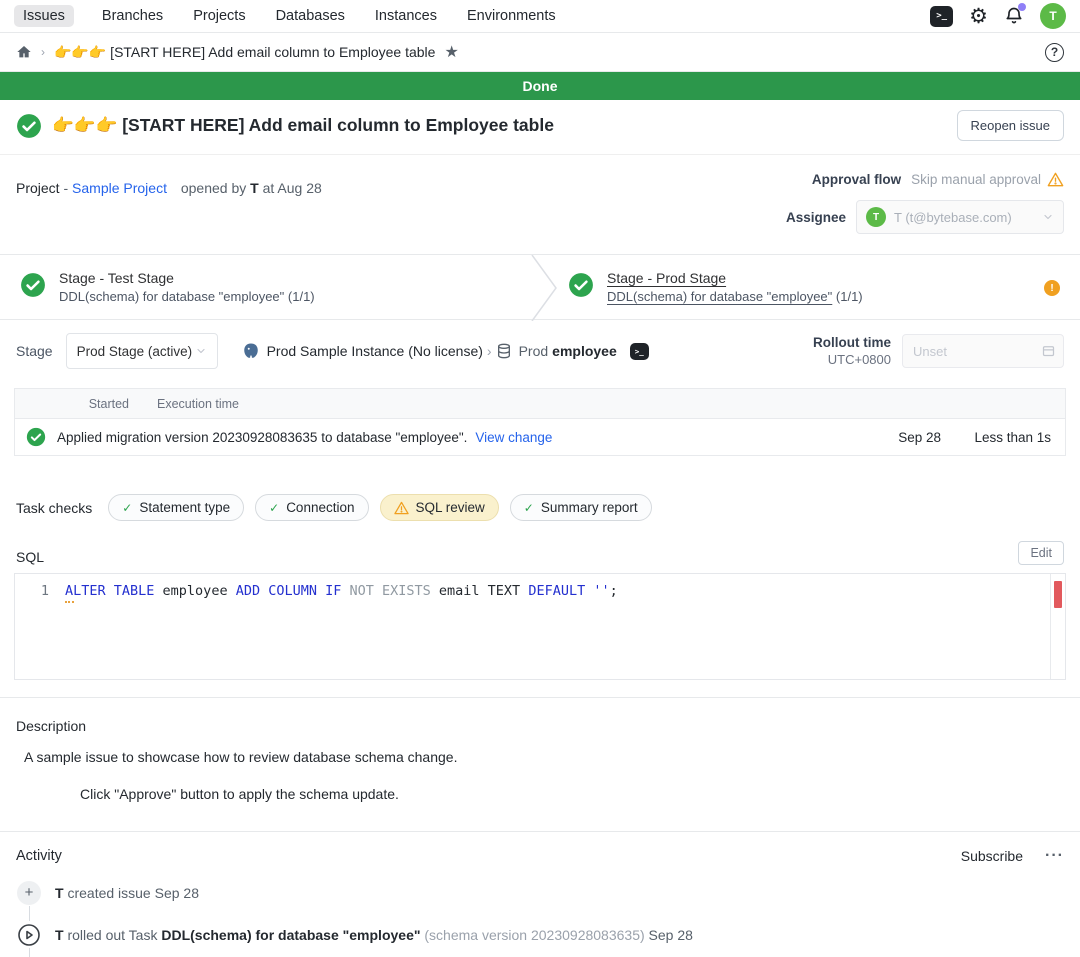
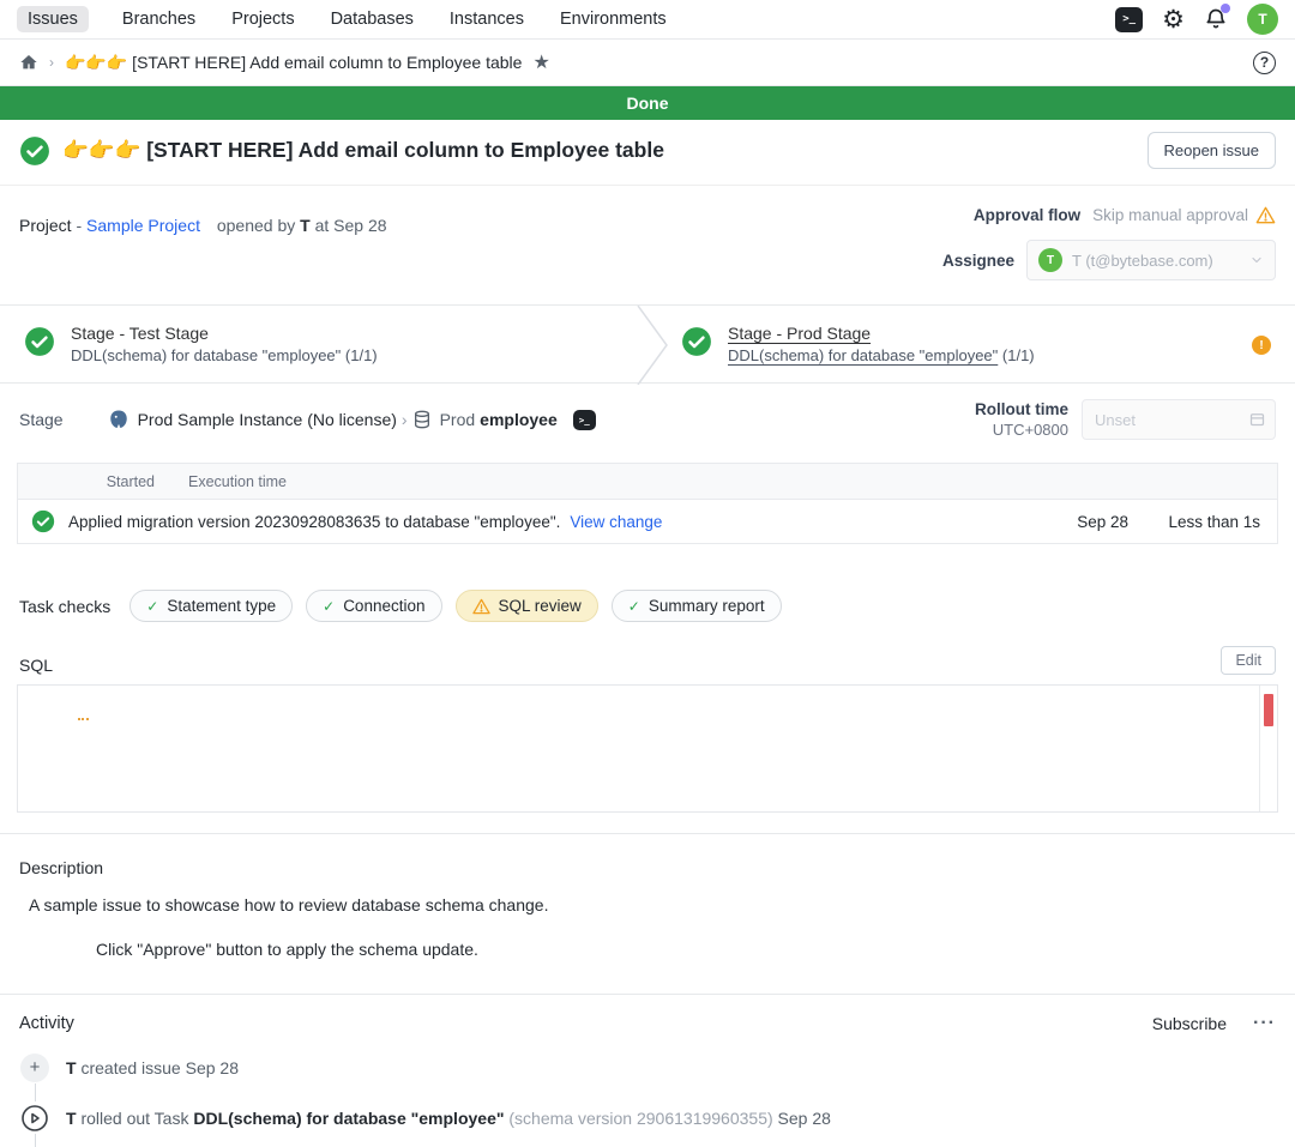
  Issues
  Branches
  Projects
  Databases
  Instances
  Environments
  >_
  ⚙
  T
  ›
  👉👉👉 [START HERE] Add email column to Employee table
  ★
  ?
  Done
  👉👉👉 [START HERE] Add email column to Employee table
  Reopen issue
- Project - Sample Project opened by T at Aug 28
+ Project - Sample Project opened by T at Sep 28
  Approval flow
  Skip manual approval
  Assignee
  T
  T (t@bytebase.com)
  Stage - Test Stage
  DDL(schema) for database "employee" (1/1)
  Stage - Prod Stage
  DDL(schema) for database "employee" (1/1)
  !
  Stage
- Prod Stage (active)
  Prod Sample Instance (No license)
  ›
  Prod employee
  >_
  Rollout time
  UTC+0800
  Unset
  Started
  Execution time
  Applied migration version 20230928083635 to database "employee".
  View change
  Sep 28
  Less than 1s
  Task checks
  ✓
  Statement type
  ✓
  Connection
  SQL review
  ✓
  Summary report
  SQL
  Edit
- 1
- ALTER TABLE
- employee
- ADD COLUMN IF
- NOT EXISTS
- email TEXT
- DEFAULT
- ''
- ;
  Description
  A sample issue to showcase how to review database schema change.
  Click "Approve" button to apply the schema update.
  Activity
  Subscribe
  ···
  +
  T created issue Sep 28
- T rolled out Task DDL(schema) for database "employee" (schema version 20230928083635) Sep 28
+ T rolled out Task DDL(schema) for database "employee" (schema version 29061319960355) Sep 28
